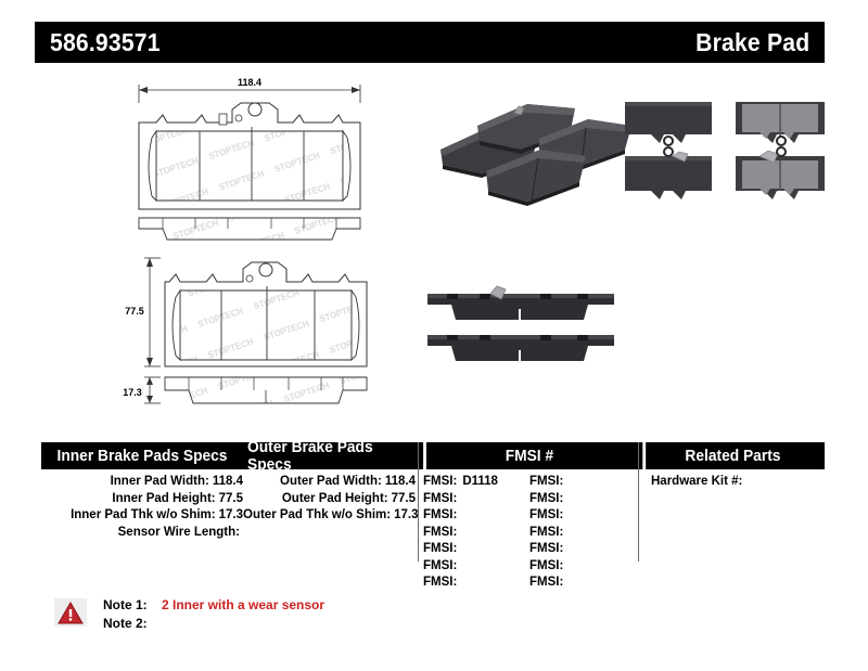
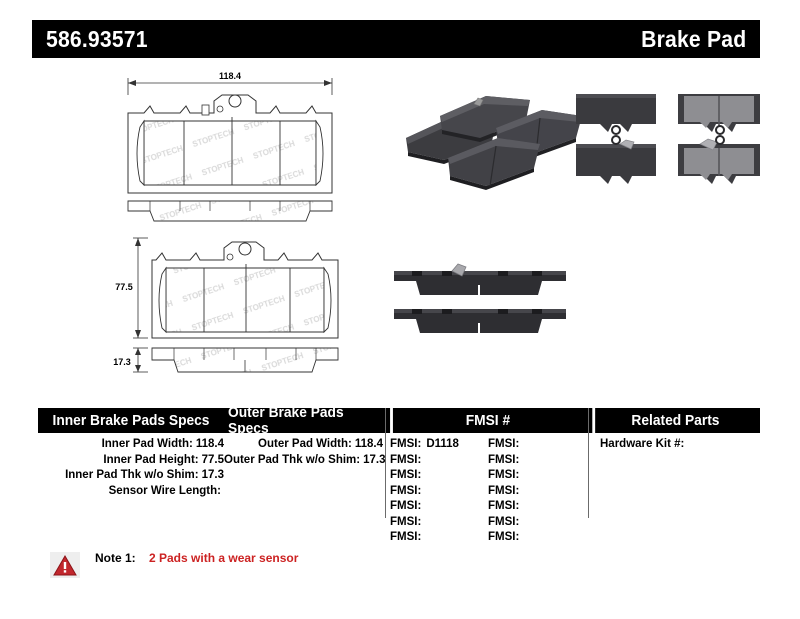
  586.93571
  Brake Pad
  118.4
  77.5
  17.3
  Inner Brake Pads Specs
  Outer Brake Pads Specs
  FMSI #
  Related Parts
  Inner Pad Width: 118.4
  Inner Pad Height: 77.5
  Inner Pad Thk w/o Shim: 17.3
  Sensor Wire Length:
  Outer Pad Width: 118.4
- Outer Pad Height: 77.5
  Outer Pad Thk w/o Shim: 17.3
  FMSI: D1118
  FMSI:
  FMSI:
  FMSI:
  FMSI:
  FMSI:
  FMSI:
  FMSI:
  FMSI:
  FMSI:
  FMSI:
  FMSI:
  FMSI:
  FMSI:
  Hardware Kit #:
- Note 1: 2 Inner with a wear sensor
+ Note 1: 2 Pads with a wear sensor
- Note 2:
